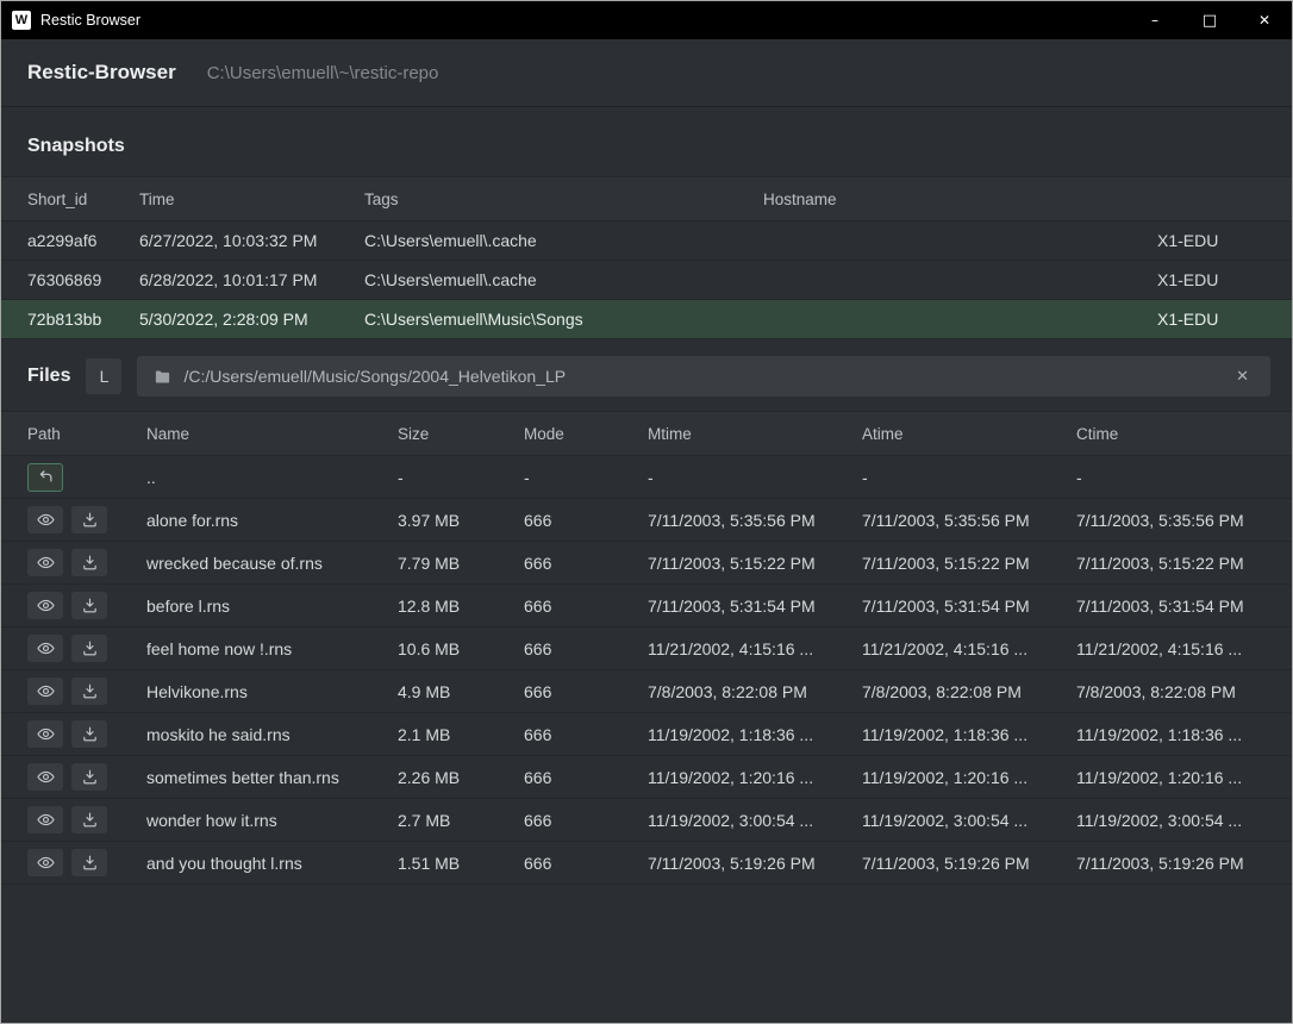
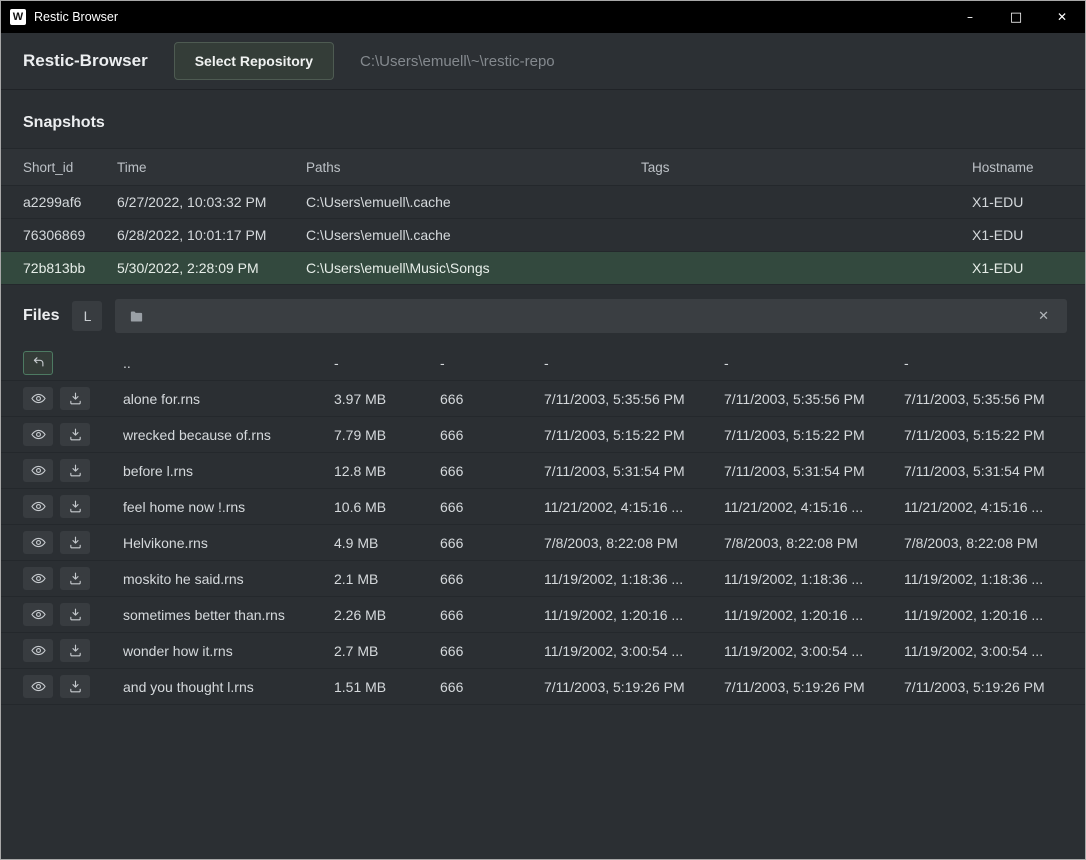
  W
  Restic Browser
  –
  □
  ✕
  Restic-Browser
+ Select Repository
  C:\Users\emuell\~\restic-repo
  Snapshots
  Short_id
  Time
+ Paths
  Tags
  Hostname
  a2299af6
  6/27/2022, 10:03:32 PM
  C:\Users\emuell\.cache
  X1-EDU
  76306869
  6/28/2022, 10:01:17 PM
  C:\Users\emuell\.cache
  X1-EDU
  72b813bb
  5/30/2022, 2:28:09 PM
  C:\Users\emuell\Music\Songs
  X1-EDU
  Files
  L
- /C:/Users/emuell/Music/Songs/2004_Helvetikon_LP
  ✕
- Path
- Name
- Size
- Mode
- Mtime
- Atime
- Ctime
  ..
  -
  -
  -
  -
  -
  alone for.rns
  3.97 MB
  666
  7/11/2003, 5:35:56 PM
  7/11/2003, 5:35:56 PM
  7/11/2003, 5:35:56 PM
  wrecked because of.rns
  7.79 MB
  666
  7/11/2003, 5:15:22 PM
  7/11/2003, 5:15:22 PM
  7/11/2003, 5:15:22 PM
  before l.rns
  12.8 MB
  666
  7/11/2003, 5:31:54 PM
  7/11/2003, 5:31:54 PM
  7/11/2003, 5:31:54 PM
  feel home now !.rns
  10.6 MB
  666
  11/21/2002, 4:15:16 ...
  11/21/2002, 4:15:16 ...
  11/21/2002, 4:15:16 ...
  Helvikone.rns
  4.9 MB
  666
  7/8/2003, 8:22:08 PM
  7/8/2003, 8:22:08 PM
  7/8/2003, 8:22:08 PM
  moskito he said.rns
  2.1 MB
  666
  11/19/2002, 1:18:36 ...
  11/19/2002, 1:18:36 ...
  11/19/2002, 1:18:36 ...
  sometimes better than.rns
  2.26 MB
  666
  11/19/2002, 1:20:16 ...
  11/19/2002, 1:20:16 ...
  11/19/2002, 1:20:16 ...
  wonder how it.rns
  2.7 MB
  666
  11/19/2002, 3:00:54 ...
  11/19/2002, 3:00:54 ...
  11/19/2002, 3:00:54 ...
  and you thought l.rns
  1.51 MB
  666
  7/11/2003, 5:19:26 PM
  7/11/2003, 5:19:26 PM
  7/11/2003, 5:19:26 PM
